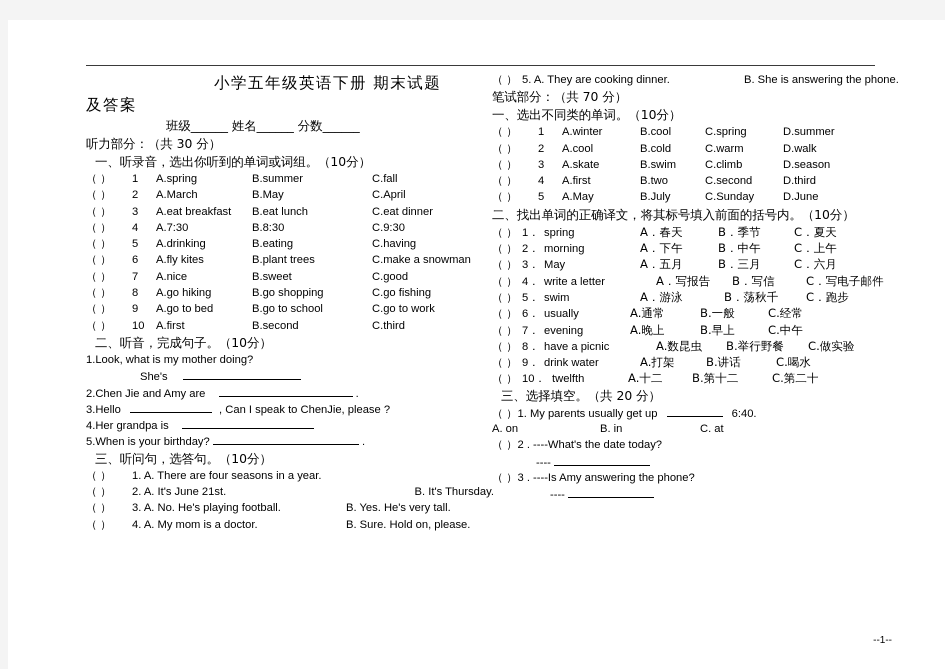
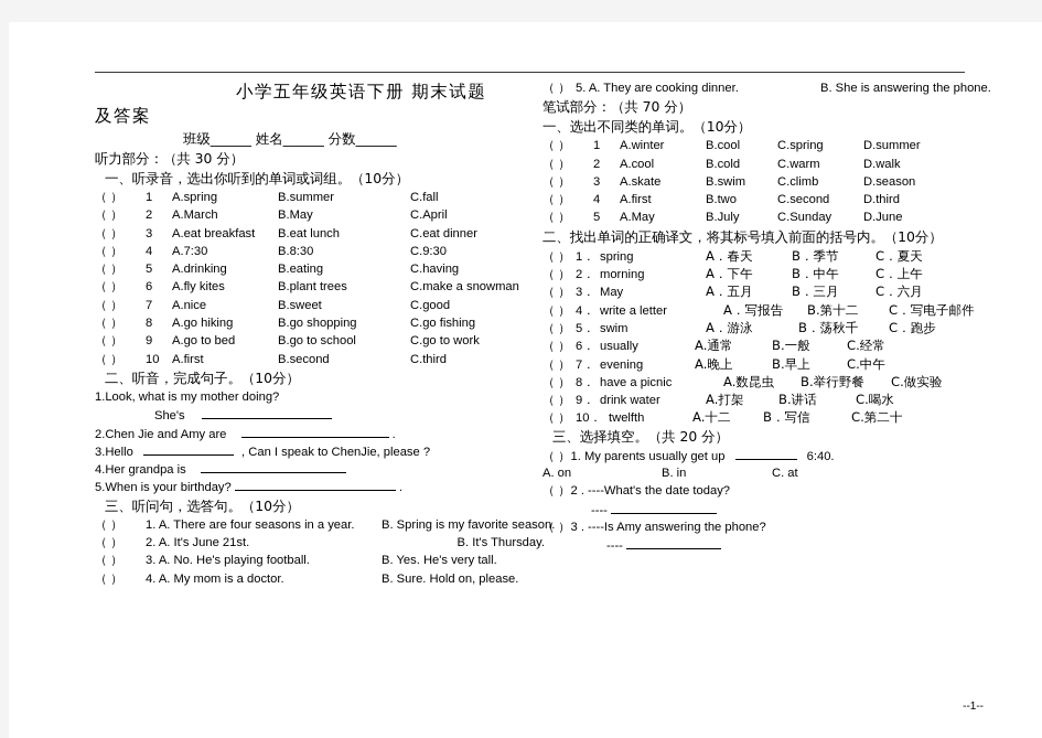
  小学五年级英语下册 期末试题
  及答案
  班级______ 姓名______ 分数______
  听力部分：（共 30 分）
  一、听录音，选出你听到的单词或词组。（10分）
  （ ）
  1
  A.spring
  B.summer
  C.fall
  （ ）
  2
  A.March
  B.May
  C.April
  （ ）
  3
  A.eat breakfast
  B.eat lunch
  C.eat dinner
  （ ）
  4
  A.7:30
  B.8:30
  C.9:30
  （ ）
  5
  A.drinking
  B.eating
  C.having
  （ ）
  6
  A.fly kites
  B.plant trees
  C.make a snowman
  （ ）
  7
  A.nice
  B.sweet
  C.good
  （ ）
  8
  A.go hiking
  B.go shopping
  C.go fishing
  （ ）
  9
  A.go to bed
  B.go to school
  C.go to work
  （ ）
  10
  A.first
  B.second
  C.third
  二、听音，完成句子。（10分）
  1.Look, what is my mother doing?
  She's
  2.Chen Jie and Amy are .
  3.Hello , Can I speak to ChenJie, please ?
  4.Her grandpa is
  5.When is your birthday? .
  三、听问句，选答句。（10分）
  （ ）
  1. A. There are four seasons in a year.
+ B. Spring is my favorite season.
  （ ）
  2. A. It's June 21st.
  B. It's Thursday.
  （ ）
  3. A. No. He's playing football.
  B. Yes. He's very tall.
  （ ）
  4. A. My mom is a doctor.
  B. Sure. Hold on, please.
  （ ）
  5. A. They are cooking dinner.
  B. She is answering the phone.
  笔试部分：（共 70 分）
  一、选出不同类的单词。（10分）
  （ ）
  1
  A.winter
  B.cool
  C.spring
  D.summer
  （ ）
  2
  A.cool
  B.cold
  C.warm
  D.walk
  （ ）
  3
  A.skate
  B.swim
  C.climb
  D.season
  （ ）
  4
  A.first
  B.two
  C.second
  D.third
  （ ）
  5
  A.May
  B.July
  C.Sunday
  D.June
  二、找出单词的正确译文，将其标号填入前面的括号内。（10分）
  （ ）
  1．
  spring
  A．春天
  B．季节
  C．夏天
  （ ）
  2．
  morning
  A．下午
  B．中午
  C．上午
  （ ）
  3．
  May
  A．五月
  B．三月
  C．六月
  （ ）
  4．
  write a letter
  A．写报告
- B．写信
+ B.第十二
  C．写电子邮件
  （ ）
  5．
  swim
  A．游泳
  B．荡秋千
  C．跑步
  （ ）
  6．
  usually
  A.通常
  B.一般
  C.经常
  （ ）
  7．
  evening
  A.晚上
  B.早上
  C.中午
  （ ）
  8．
  have a picnic
  A.数昆虫
  B.举行野餐
  C.做实验
  （ ）
  9．
  drink water
  A.打架
  B.讲话
  C.喝水
  （ ）
  10．
  twelfth
  A.十二
- B.第十二
+ B．写信
  C.第二十
  三、选择填空。（共 20 分）
  （ ）1. My parents usually get up 6:40.
  A. on
  B. in
  C. at
  （ ）2 . ----What's the date today?
  ----
  （ ）3 . ----Is Amy answering the phone?
  ----
  --1--
